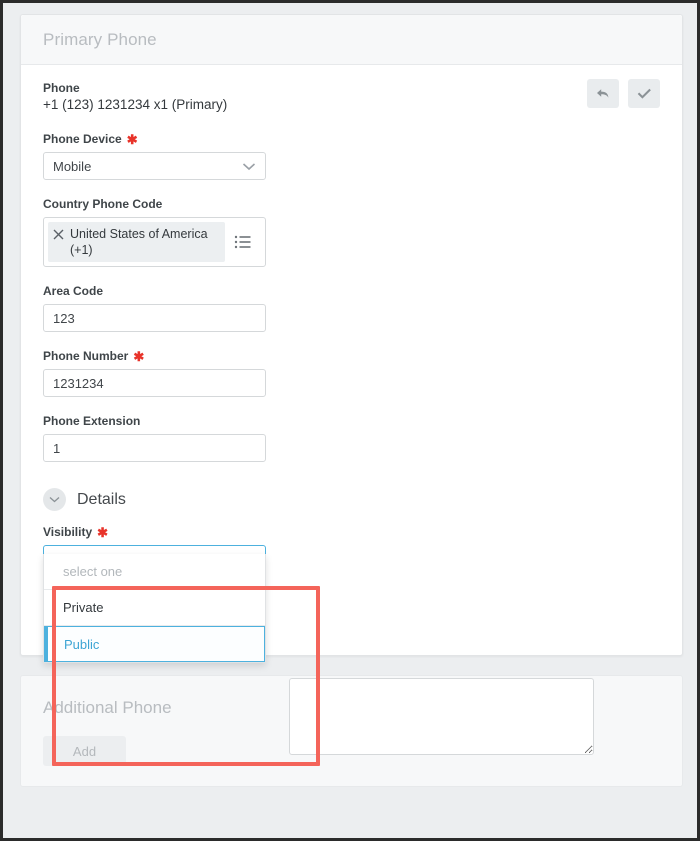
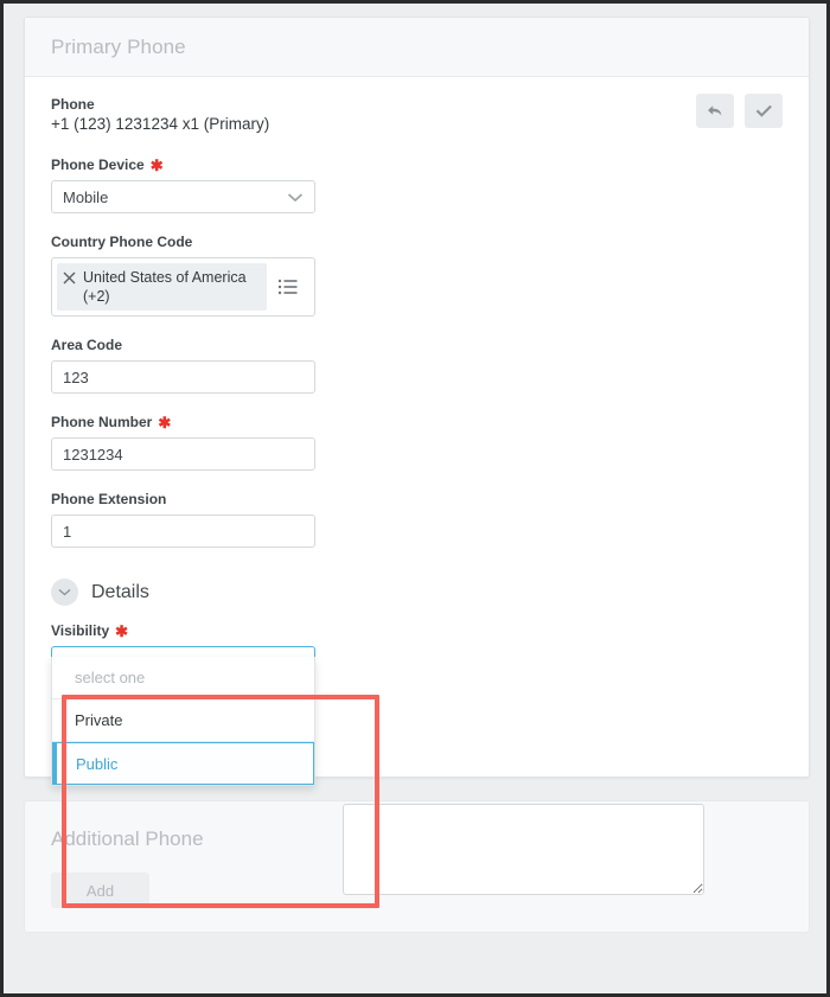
  Primary Phone
  Phone
  +1 (123) 1231234 x1 (Primary)
  Phone Device
  ✱
  Mobile
  Country Phone Code
- United States of America (+1)
+ United States of America (+2)
  Area Code
  123
  Phone Number
  ✱
  1231234
  Phone Extension
  1
  Details
  Visibility
  ✱
  select one
  Private
  Public
  Additional Phone
  Add
